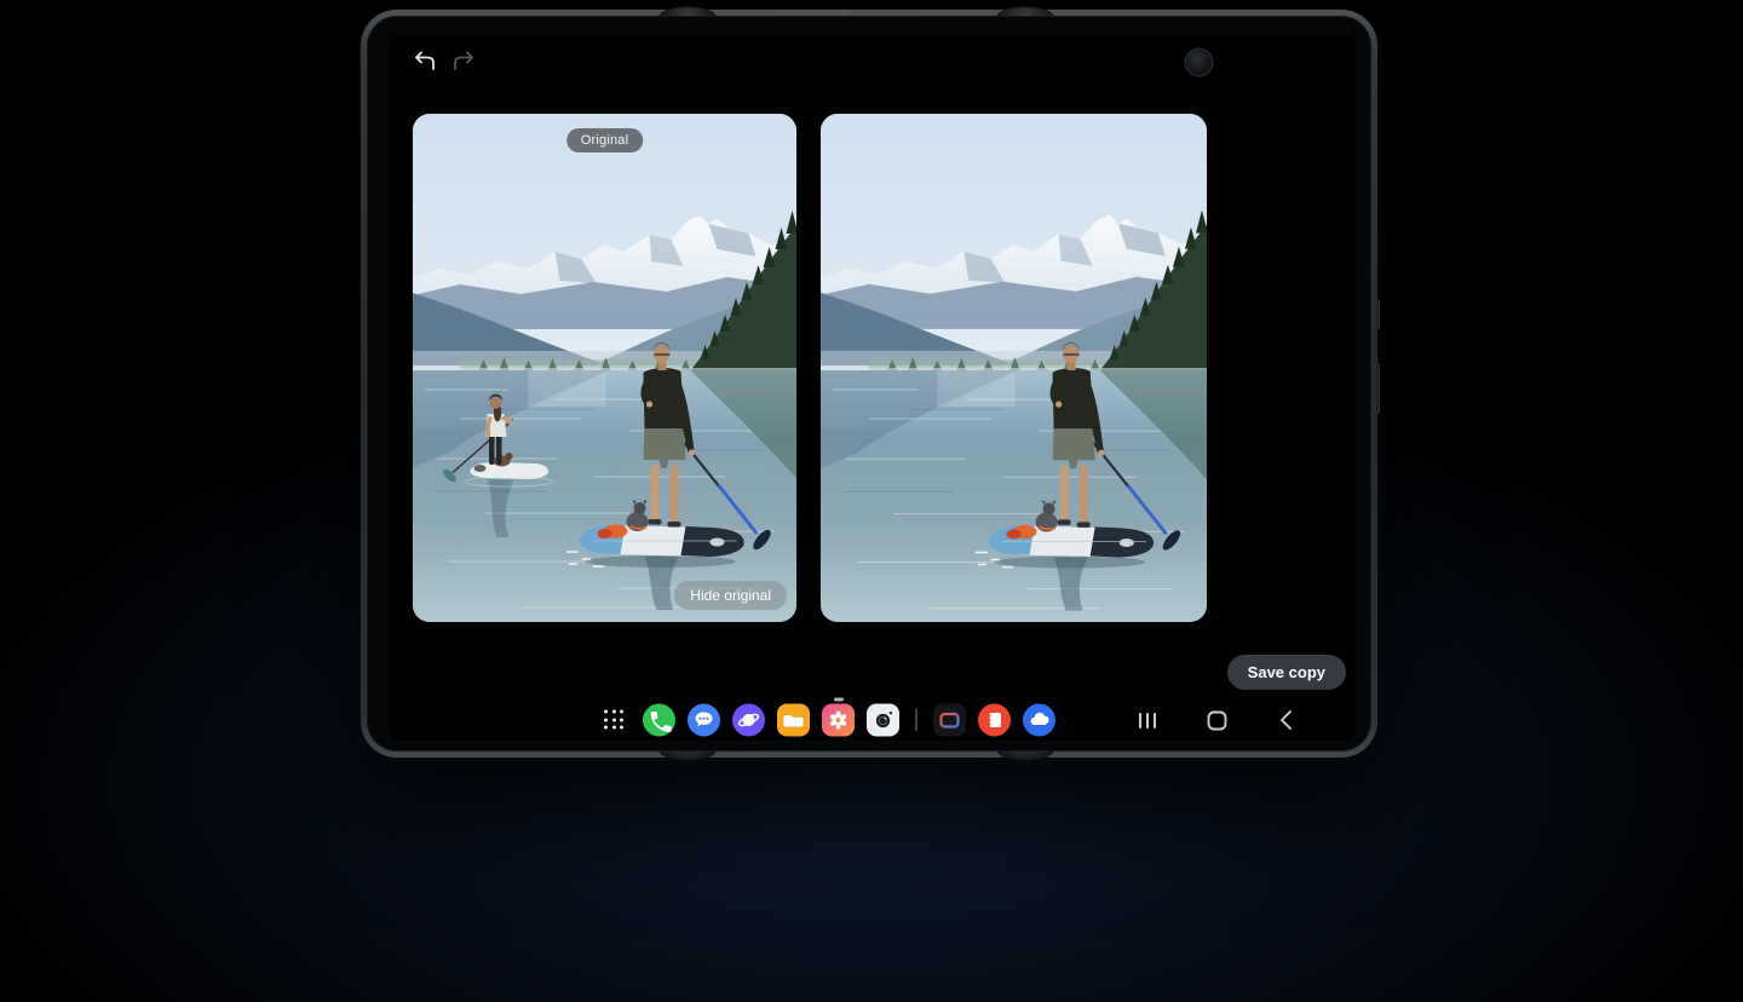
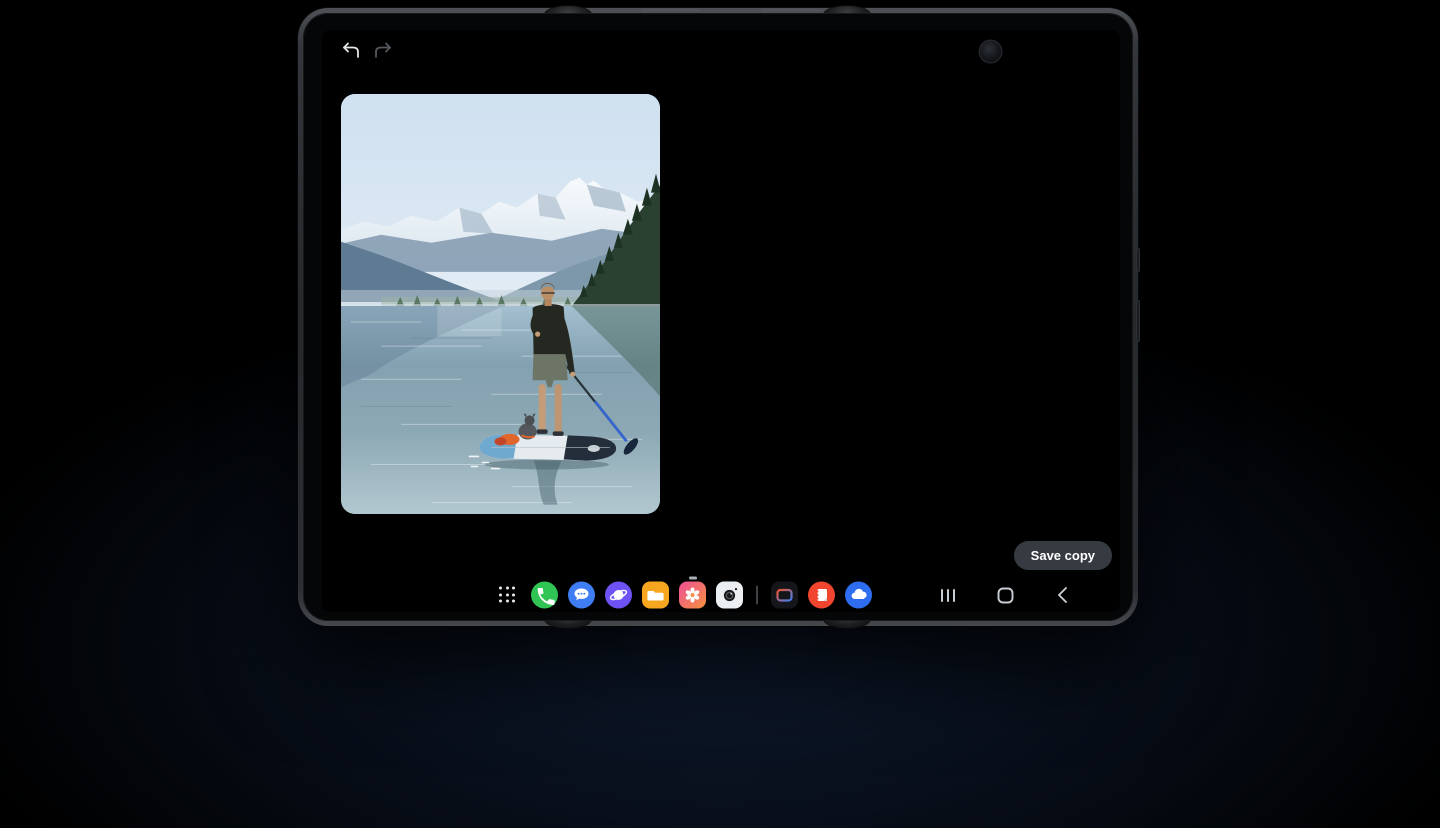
- Original
- Hide original
  Save copy
